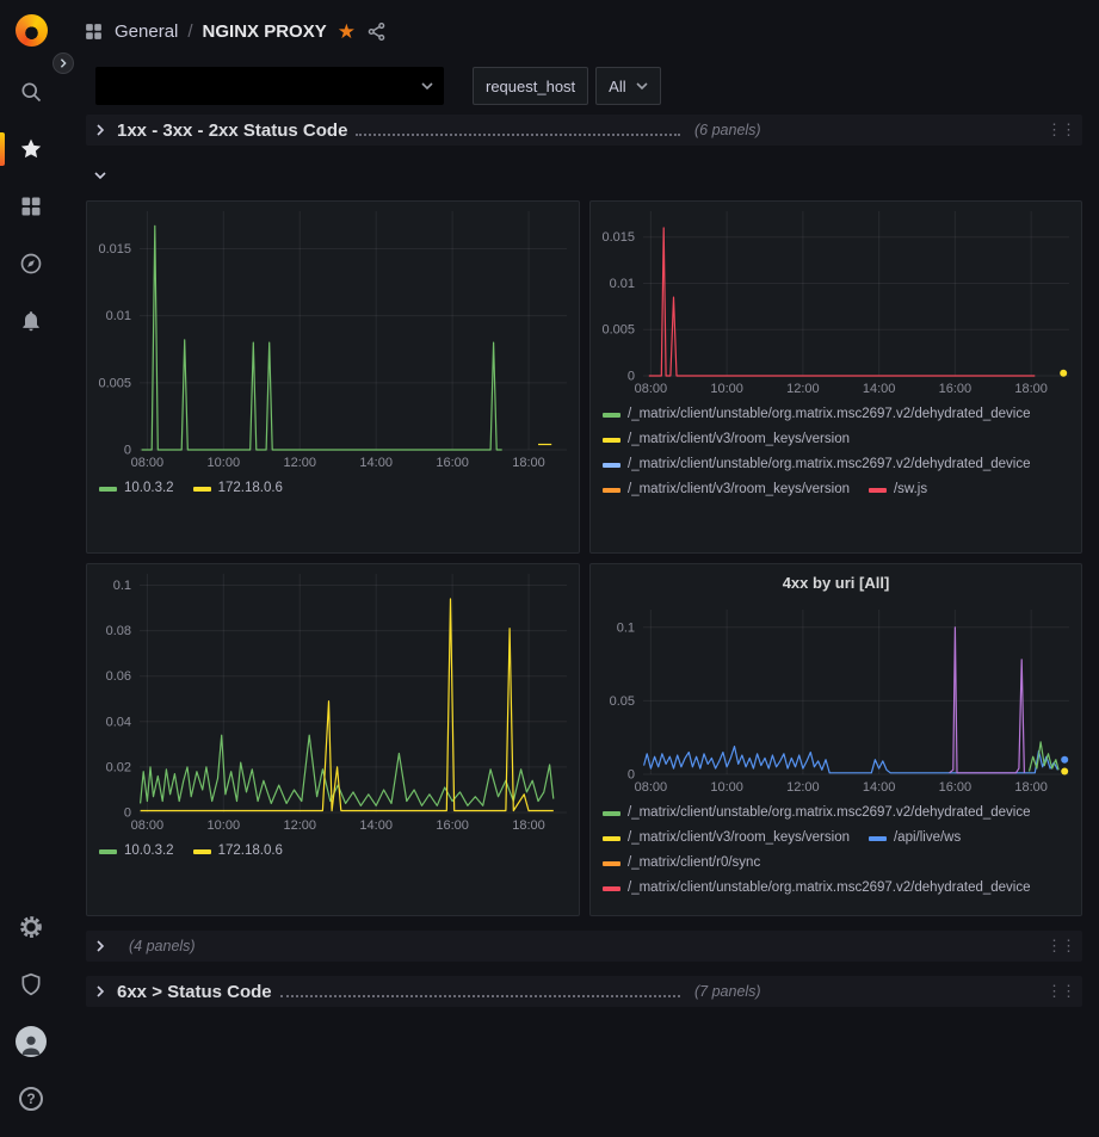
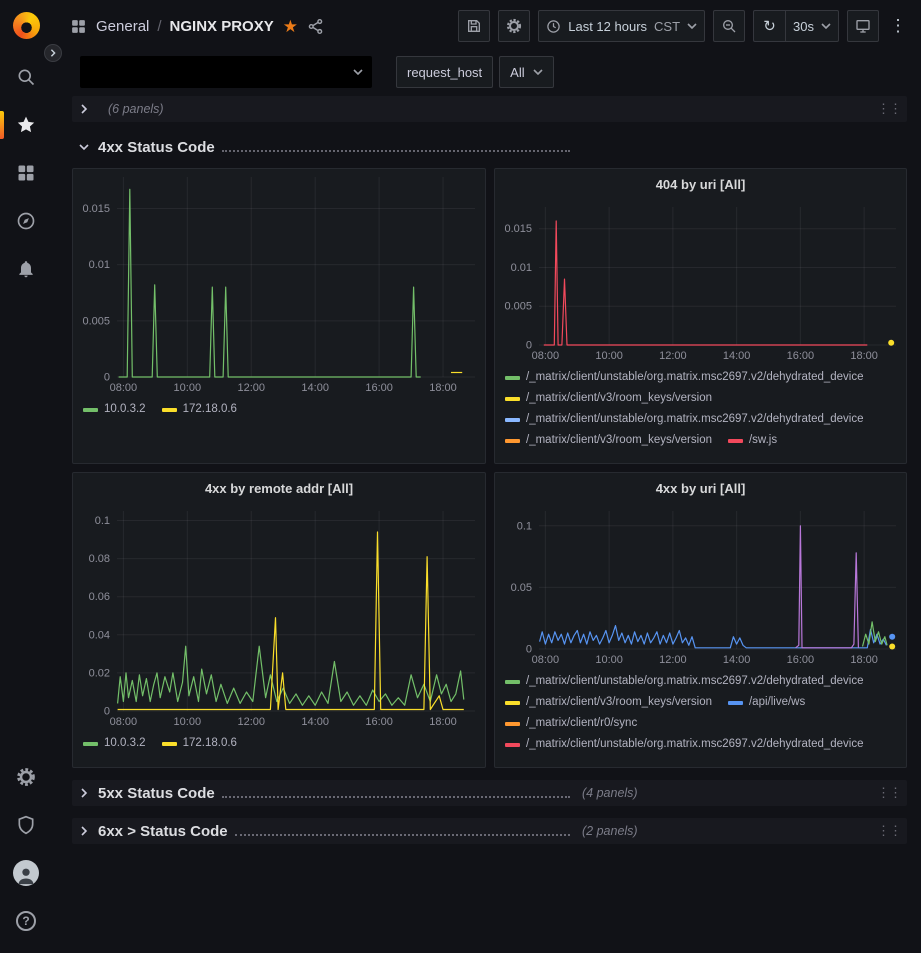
  ?
  General
  /
  NGINX PROXY
  ★
+ Last 12 hours
+ CST
+ ↻
+ 30s
+ ⋮
  request_host
  All
- 1xx - 3xx - 2xx Status Code
  (6 panels)
  ⋮⋮
+ 4xx Status Code
  0
  0.005
  0.01
  0.015
  08:00
  10:00
  12:00
  14:00
  16:00
  18:00
  10.0.3.2
  172.18.0.6
+ 404 by uri [All]
  0
  0.005
  0.01
  0.015
  08:00
  10:00
  12:00
  14:00
  16:00
  18:00
  /_matrix/client/unstable/org.matrix.msc2697.v2/dehydrated_device
  /_matrix/client/v3/room_keys/version
  /_matrix/client/unstable/org.matrix.msc2697.v2/dehydrated_device
  /_matrix/client/v3/room_keys/version
  /sw.js
+ 4xx by remote addr [All]
  0
  0.02
  0.04
  0.06
  0.08
  0.1
  08:00
  10:00
  12:00
  14:00
  16:00
  18:00
  10.0.3.2
  172.18.0.6
  4xx by uri [All]
  0
  0.05
  0.1
  08:00
  10:00
  12:00
  14:00
  16:00
  18:00
  /_matrix/client/unstable/org.matrix.msc2697.v2/dehydrated_device
  /_matrix/client/v3/room_keys/version
  /api/live/ws
  /_matrix/client/r0/sync
  /_matrix/client/unstable/org.matrix.msc2697.v2/dehydrated_device
+ 5xx Status Code
  (4 panels)
  ⋮⋮
  6xx > Status Code
- (7 panels)
+ (2 panels)
  ⋮⋮
